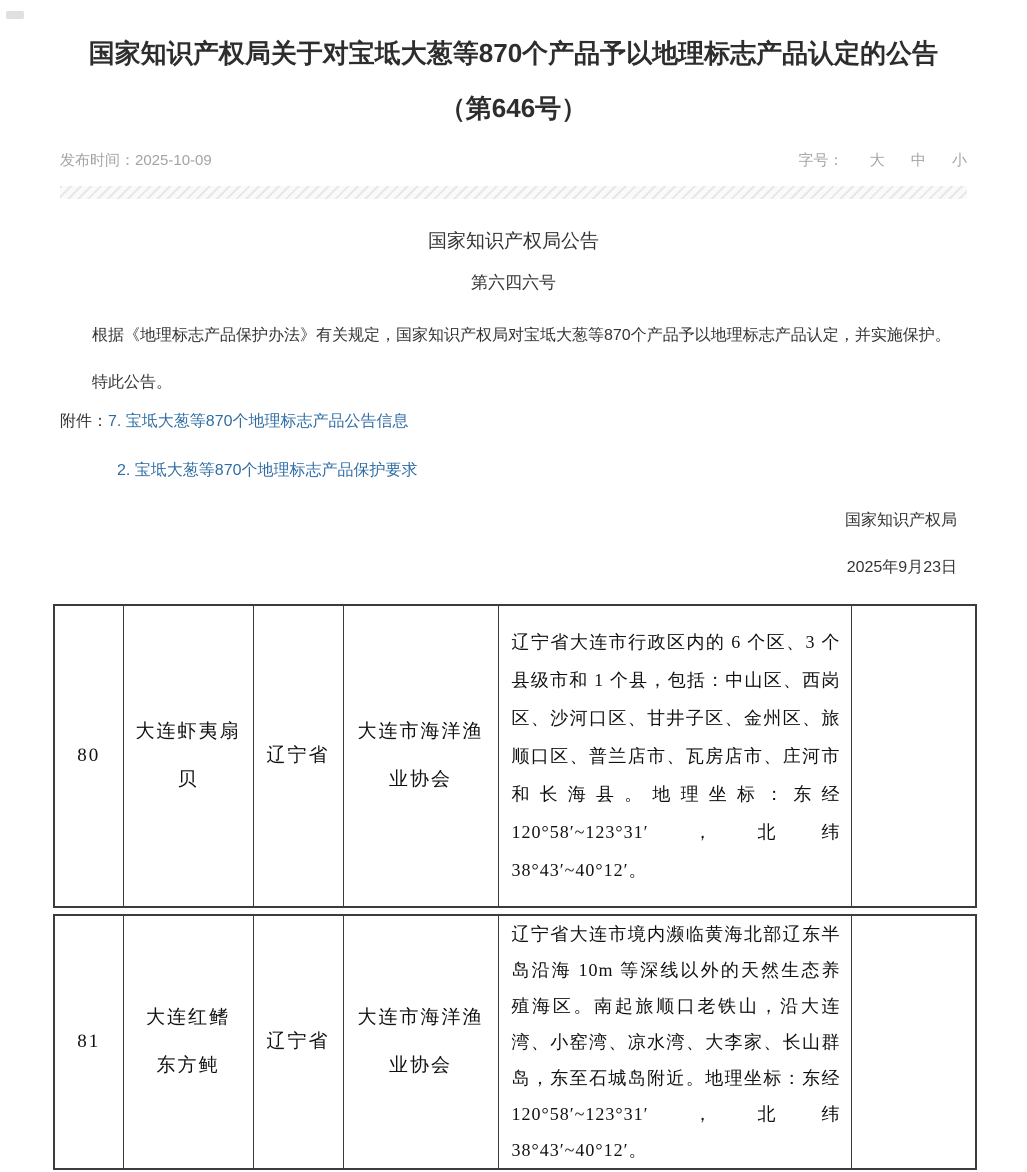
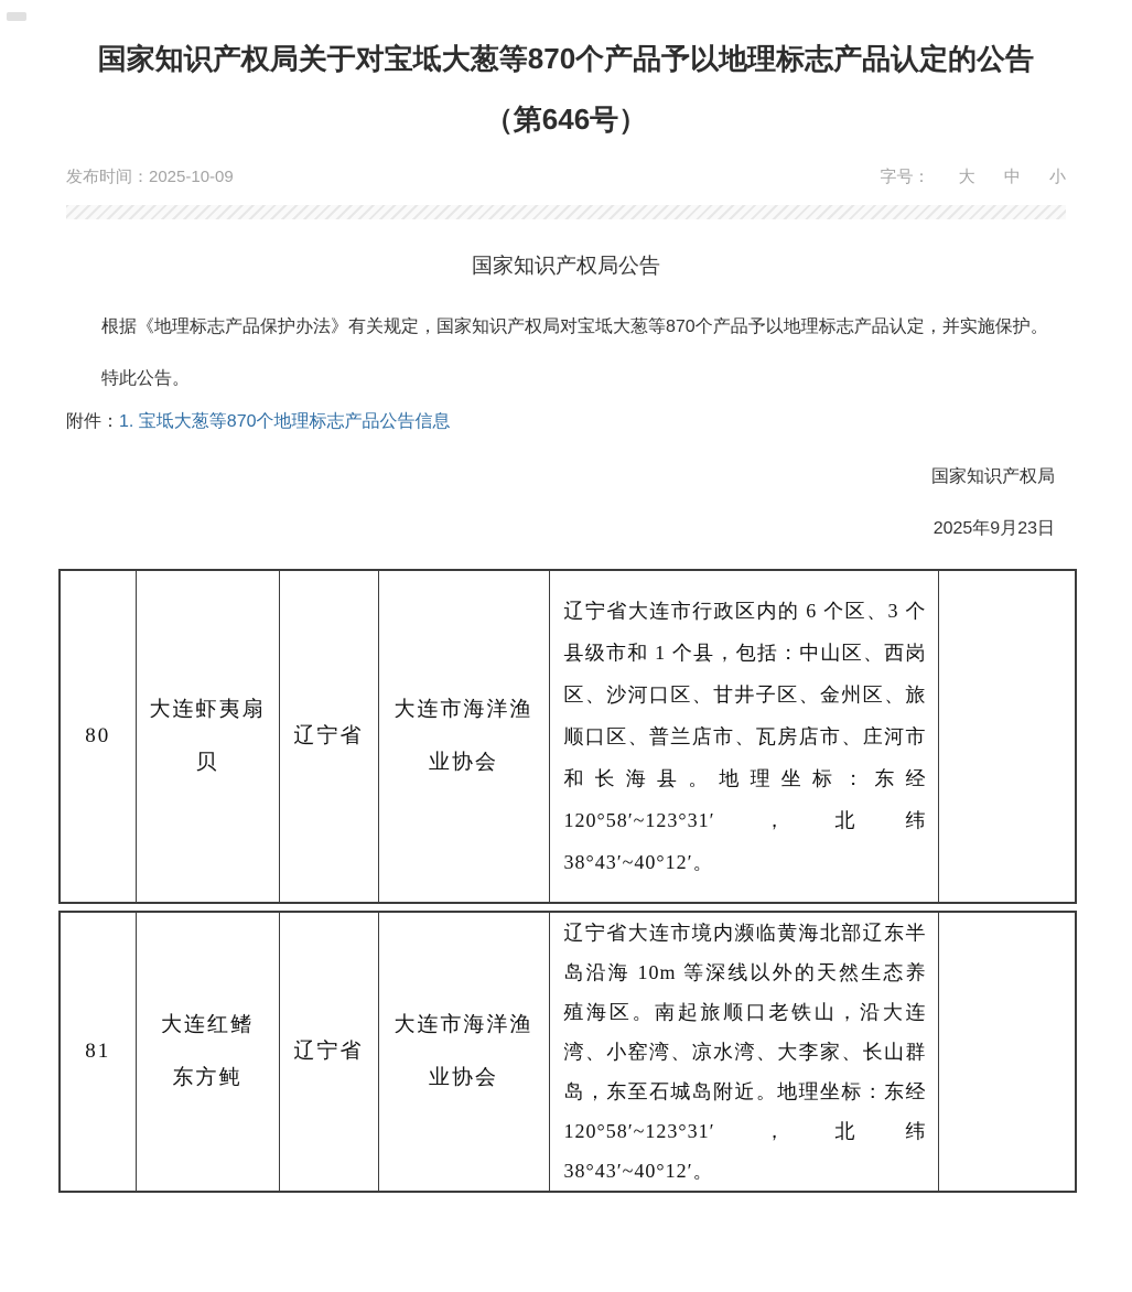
  国家知识产权局关于对宝坻大葱等870个产品予以地理标志产品认定的公告
  （第646号）
  发布时间：2025-10-09
  字号： 大 中 小
  国家知识产权局公告
- 第六四六号
  根据《地理标志产品保护办法》有关规定，国家知识产权局对宝坻大葱等870个产品予以地理标志产品认定，并实施保护。
  特此公告。
  附件：
- 7. 宝坻大葱等870个地理标志产品公告信息
+ 1. 宝坻大葱等870个地理标志产品公告信息
- 2. 宝坻大葱等870个地理标志产品保护要求
  国家知识产权局
  2025年9月23日
  80	大连虾夷扇贝	辽宁省	大连市海洋渔业协会	辽宁省大连市行政区内的 6 个区、3 个县级市和 1 个县，包括：中山区、西岗区、沙河口区、甘井子区、金州区、旅顺口区、普兰店市、瓦房店市、庄河市和长海县。地理坐标：东经 120°58′~123°31′，北纬 38°43′~40°12′。
  81	大连红鳍 东方鲀	辽宁省	大连市海洋渔业协会	辽宁省大连市境内濒临黄海北部辽东半岛沿海 10m 等深线以外的天然生态养殖海区。南起旅顺口老铁山，沿大连湾、小窑湾、凉水湾、大李家、长山群岛，东至石城岛附近。地理坐标：东经 120°58′~123°31′，北纬 38°43′~40°12′。
